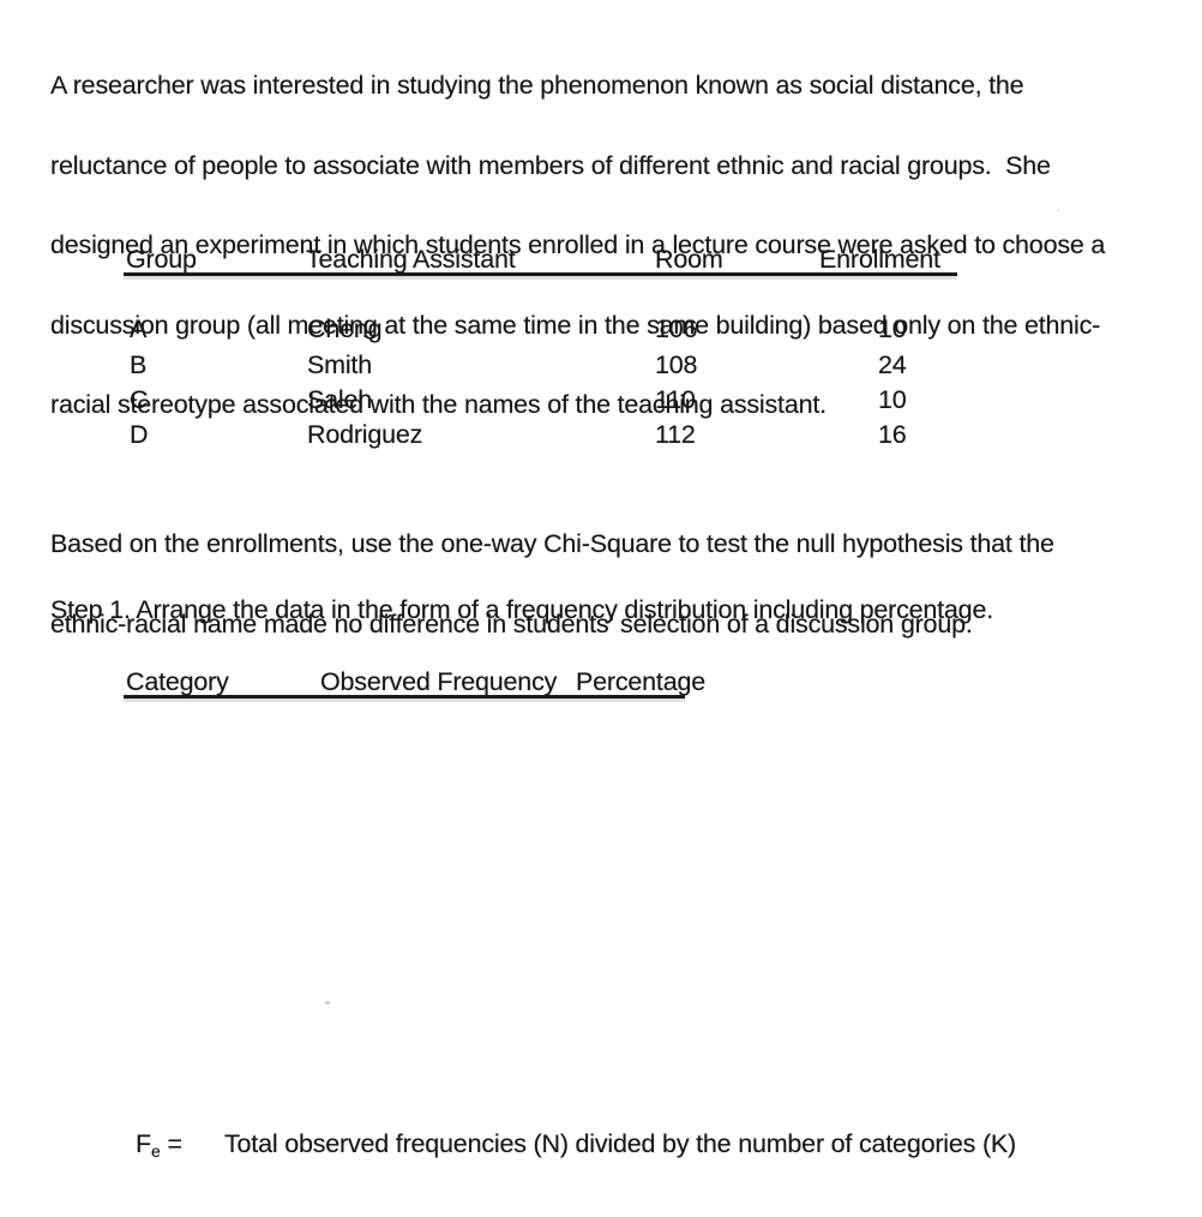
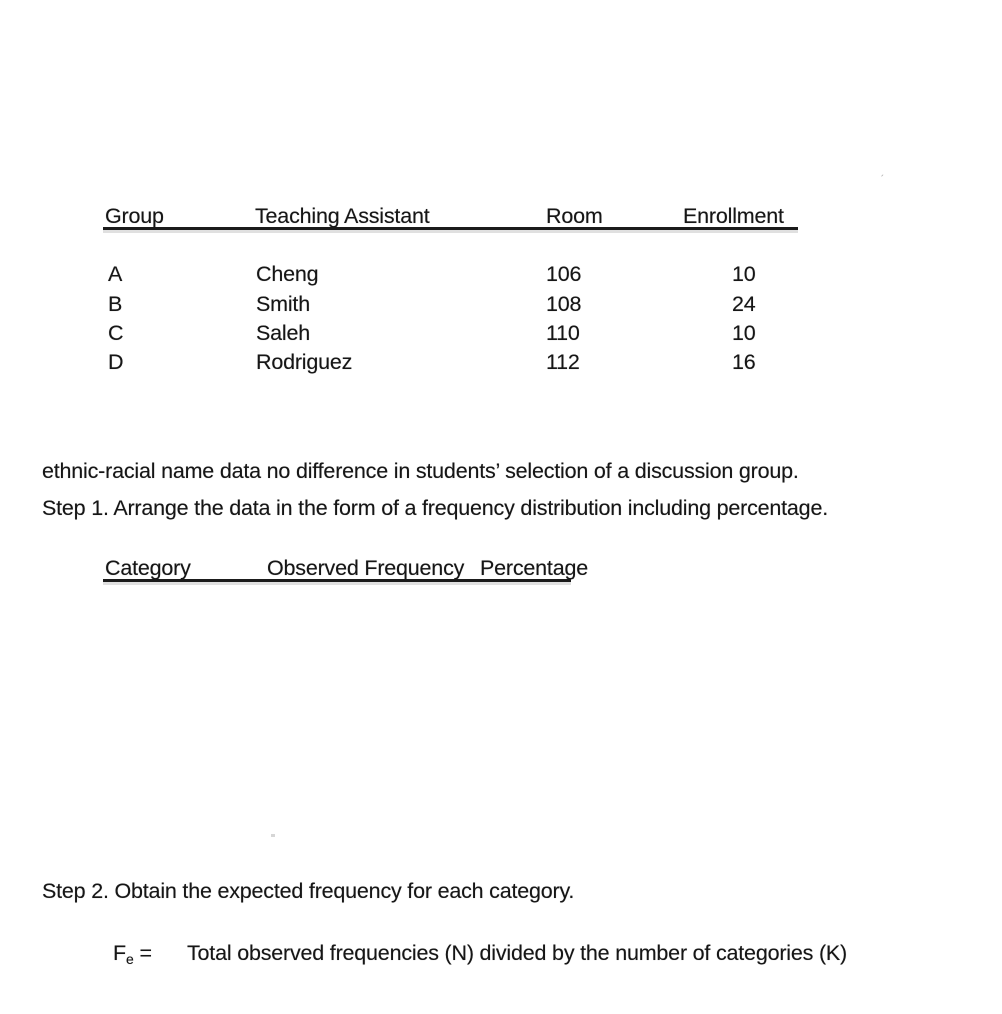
- A researcher was interested in studying the phenomenon known as social distance, the
- reluctance of people to associate with members of different ethnic and racial groups. She
- designed an experiment in which students enrolled in a lecture course were asked to choose a
- discussion group (all meeting at the same time in the same building) based only on the ethnic-
- racial stereotype associated with the names of the teaching assistant.
  ˊ
  Group
  Teaching Assistant
  Room
  Enrollment
  A
  Cheng
  106
  10
  B
  Smith
  108
  24
  C
  Saleh
  110
  10
  D
  Rodriguez
  112
  16
- Based on the enrollments, use the one-way Chi-Square to test the null hypothesis that the
- ethnic-racial name made no difference in students’ selection of a discussion group.
+ ethnic-racial name data no difference in students’ selection of a discussion group.
  Step 1. Arrange the data in the form of a frequency distribution including percentage.
  Category
  Observed Frequency
  Percentage
+ Step 2. Obtain the expected frequency for each category.
  Fe =
  Total observed frequencies (N) divided by the number of categories (K)
